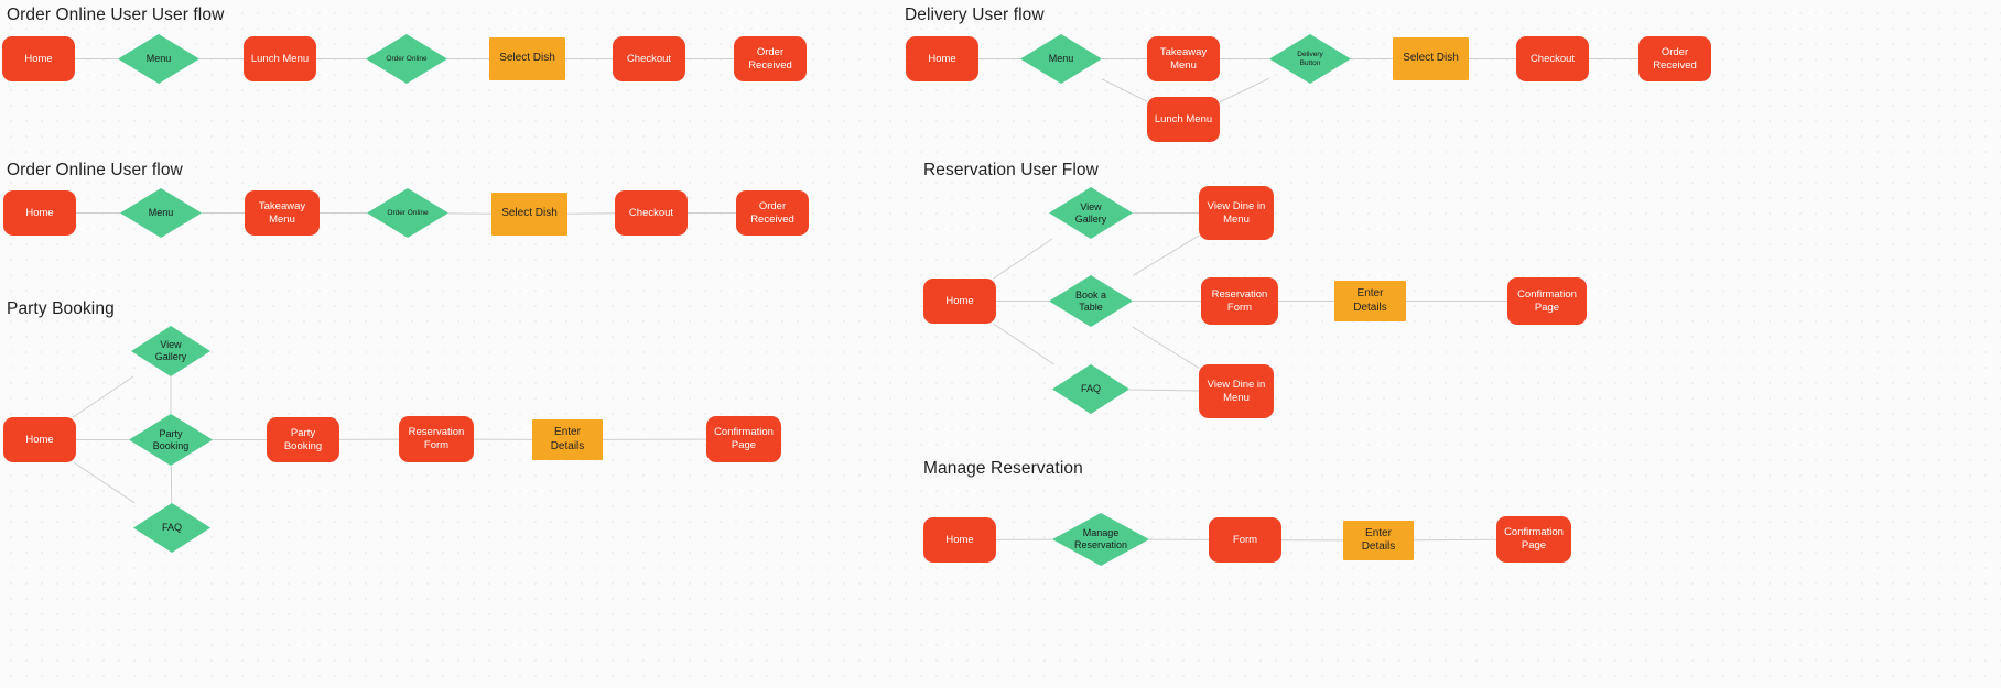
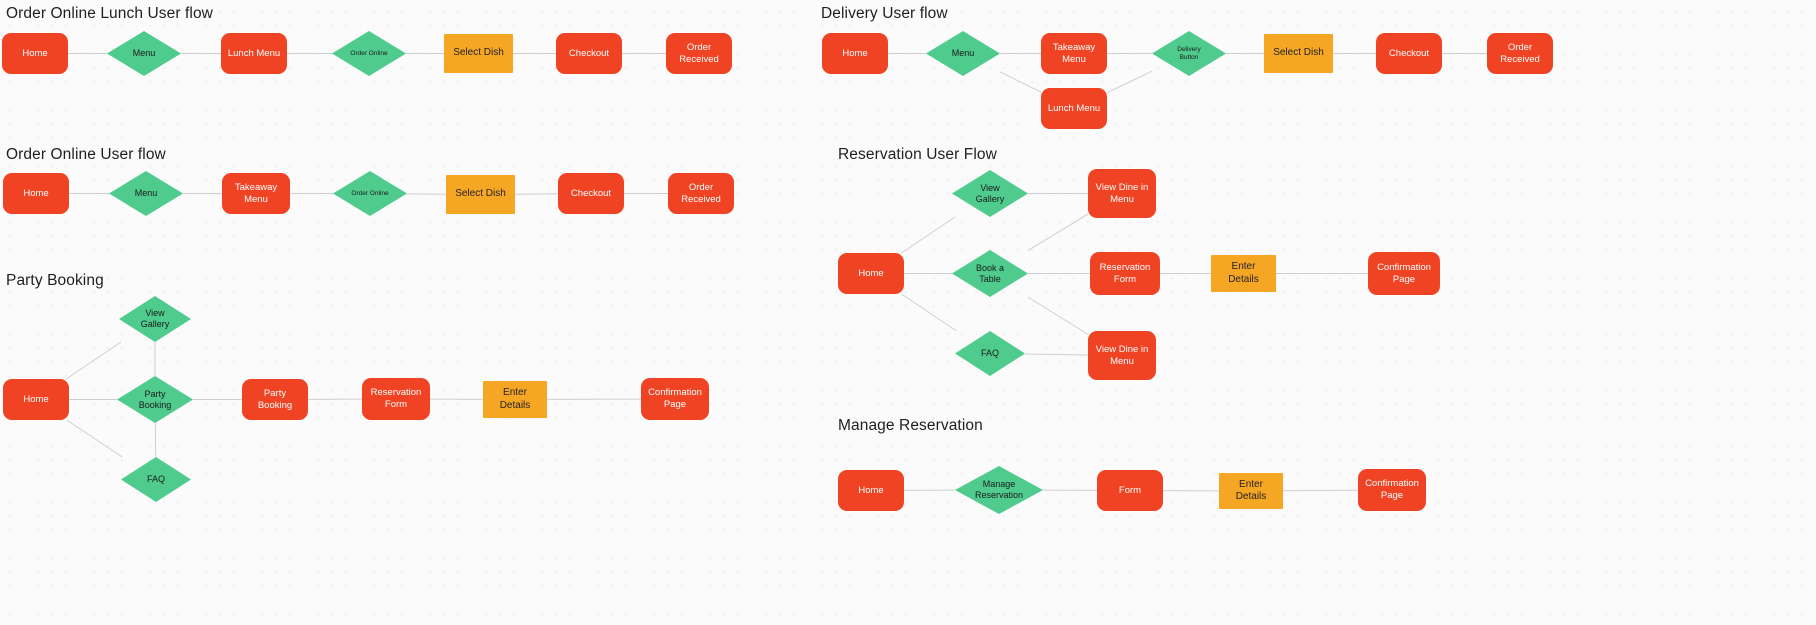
  Home
  Menu
  Lunch Menu
  Select Dish
  Checkout
  Order Received
  Home
  Menu
  Takeaway Menu
  Lunch Menu
  Select Dish
  Checkout
  Order Received
  Home
  Menu
  Takeaway Menu
  Select Dish
  Checkout
  Order Received
  Home
  View
  Gallery
  Book a
  Table
  FAQ
  View Dine in
  Menu
  Reservation
  Form
  Enter Details
  Confirmation
  Page
  View Dine in
  Menu
  Home
  View
  Gallery
  Party
  Booking
  FAQ
  Party Booking
  Reservation
  Form
  Enter Details
  Confirmation
  Page
  Home
  Manage
  Reservation
  Form
  Enter Details
  Confirmation
  Page
- Order Online User User flow
+ Order Online Lunch User flow
  Delivery User flow
  Order Online User flow
  Reservation User Flow
  Party Booking
  Manage Reservation
